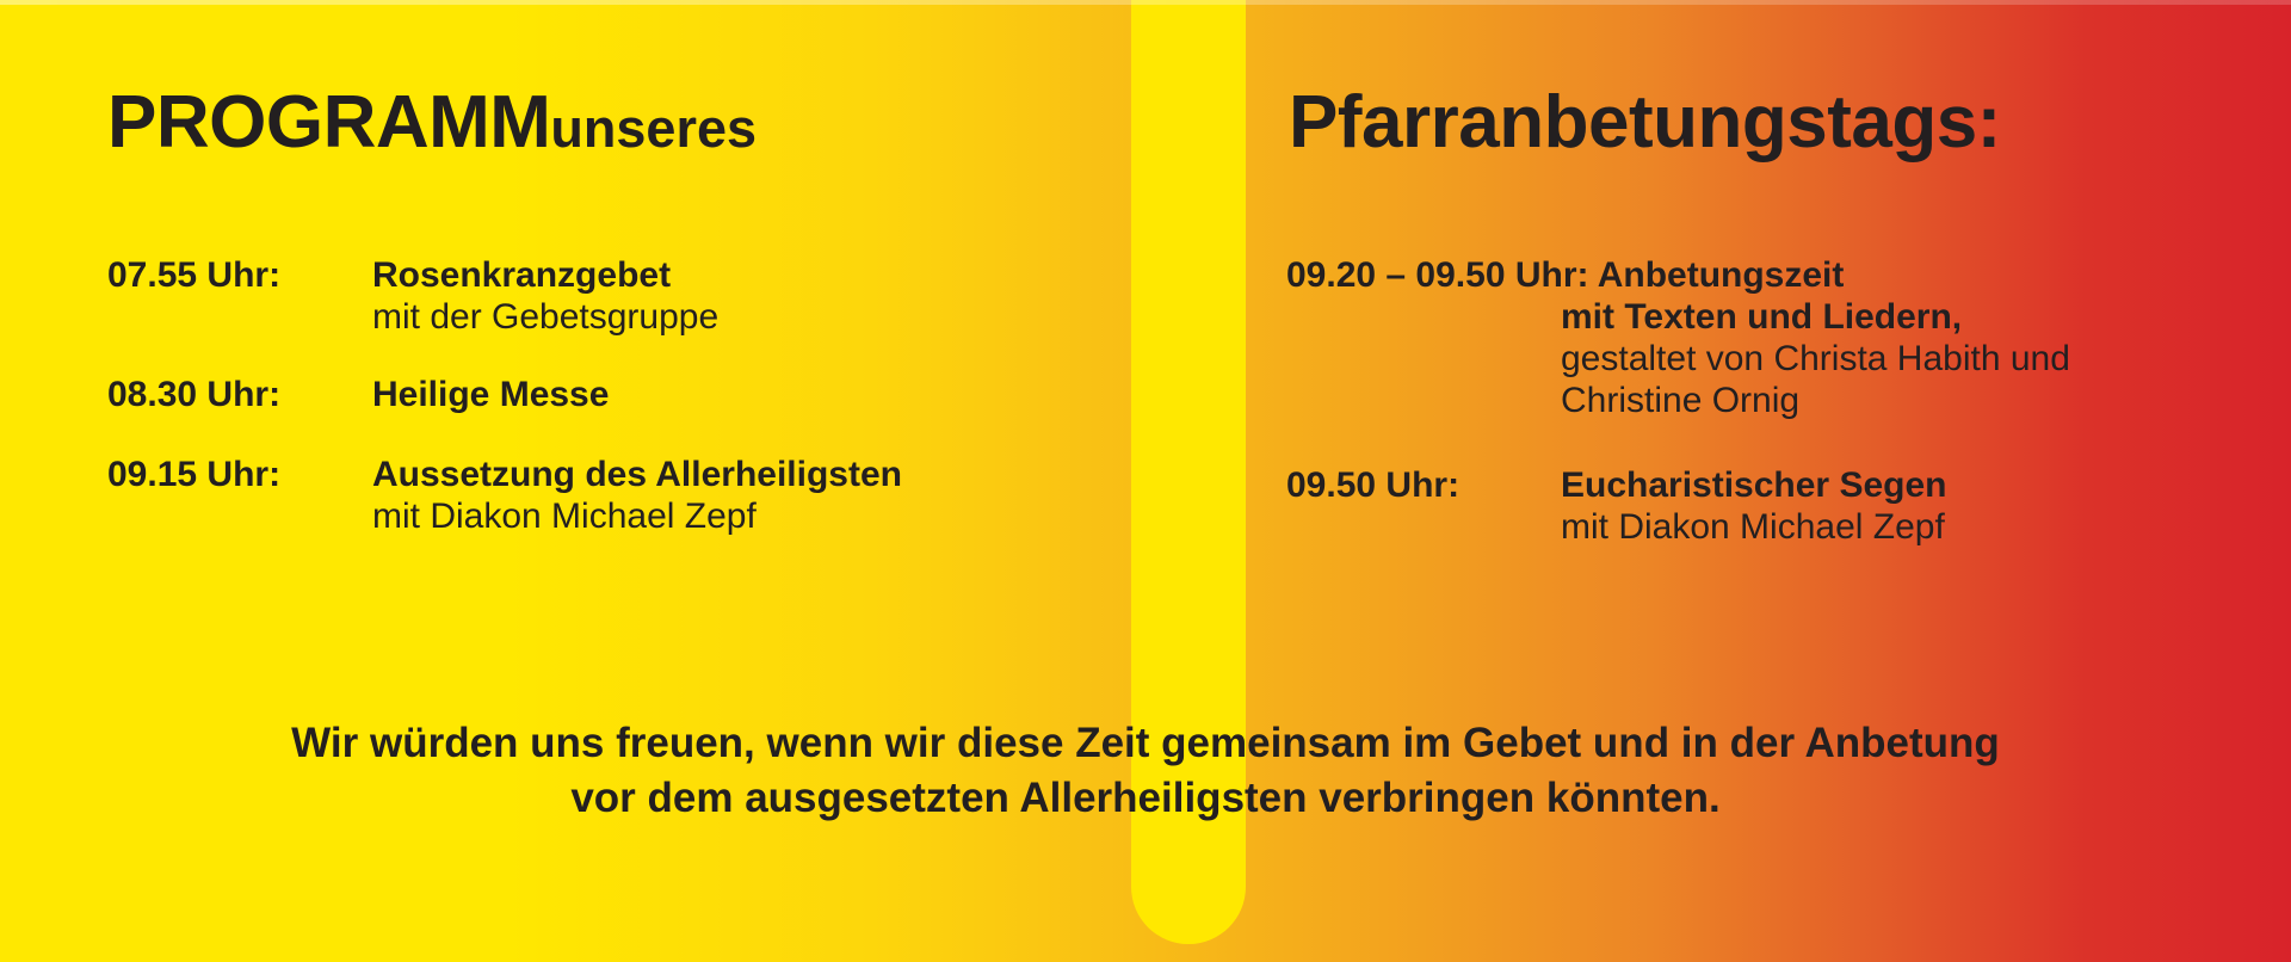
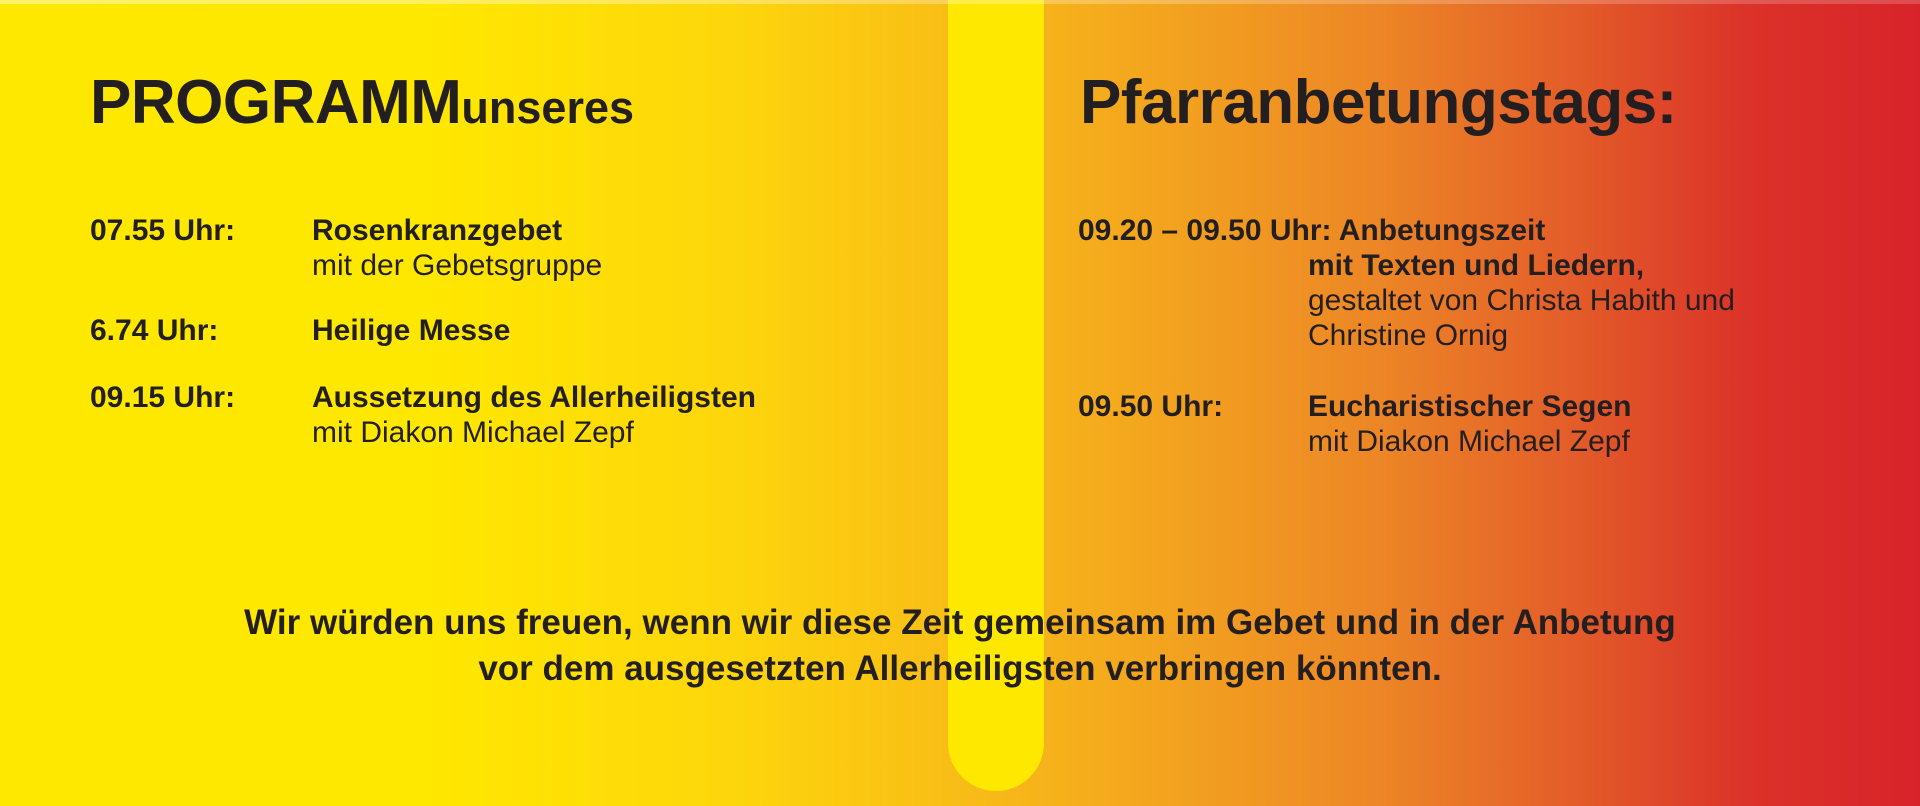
  PROGRAMMunseres
  07.55 Uhr:
  Rosenkranzgebet
  mit der Gebetsgruppe
- 08.30 Uhr:
+ 6.74 Uhr:
  Heilige Messe
  09.15 Uhr:
  Aussetzung des Allerheiligsten
  mit Diakon Michael Zepf
  Pfarranbetungstags:
  09.20 – 09.50 Uhr: Anbetungszeit
  mit Texten und Liedern,
  gestaltet von Christa Habith und
  Christine Ornig
  09.50 Uhr:
  Eucharistischer Segen
  mit Diakon Michael Zepf
  Wir würden uns freuen, wenn wir diese Zeit gemeinsam im Gebet und in der Anbetung
  vor dem ausgesetzten Allerheiligsten verbringen könnten.
